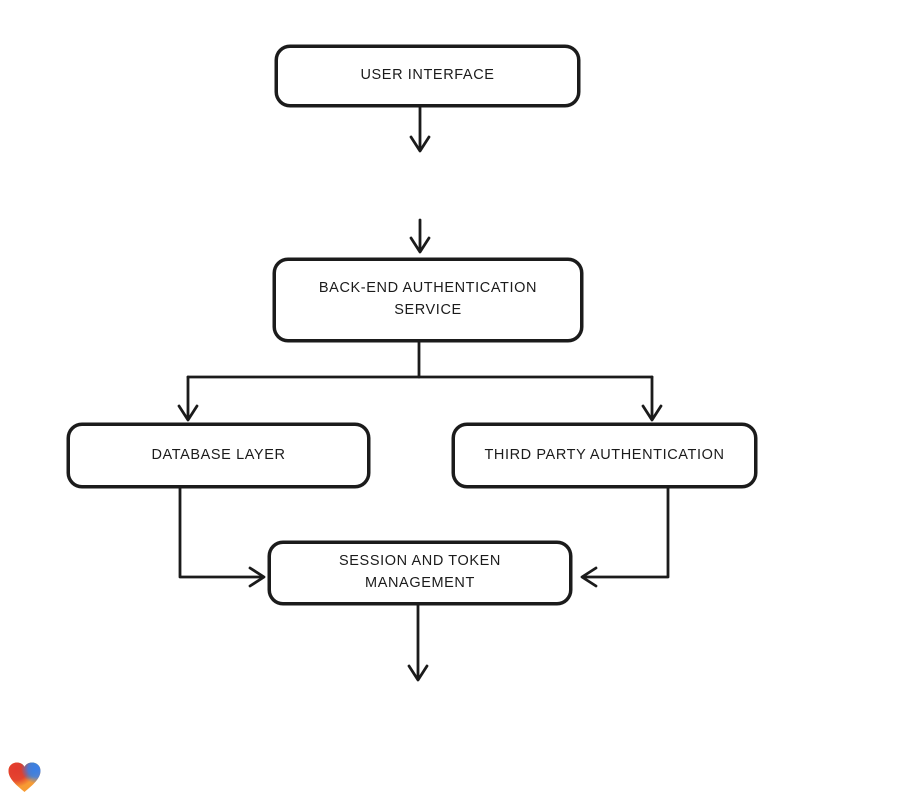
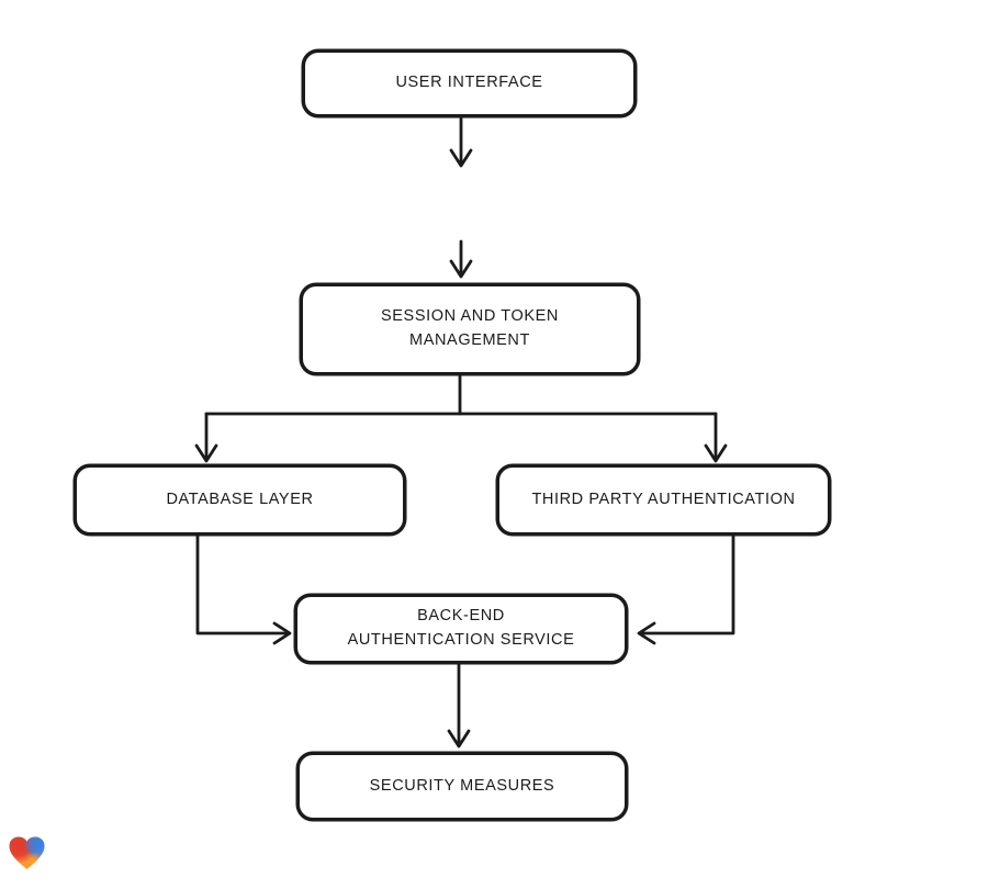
  USER INTERFACE
- BACK-END AUTHENTICATION SERVICE
+ SESSION AND TOKEN MANAGEMENT
  DATABASE LAYER
  THIRD PARTY AUTHENTICATION
- SESSION AND TOKEN MANAGEMENT
+ BACK-END AUTHENTICATION SERVICE
+ SECURITY MEASURES
